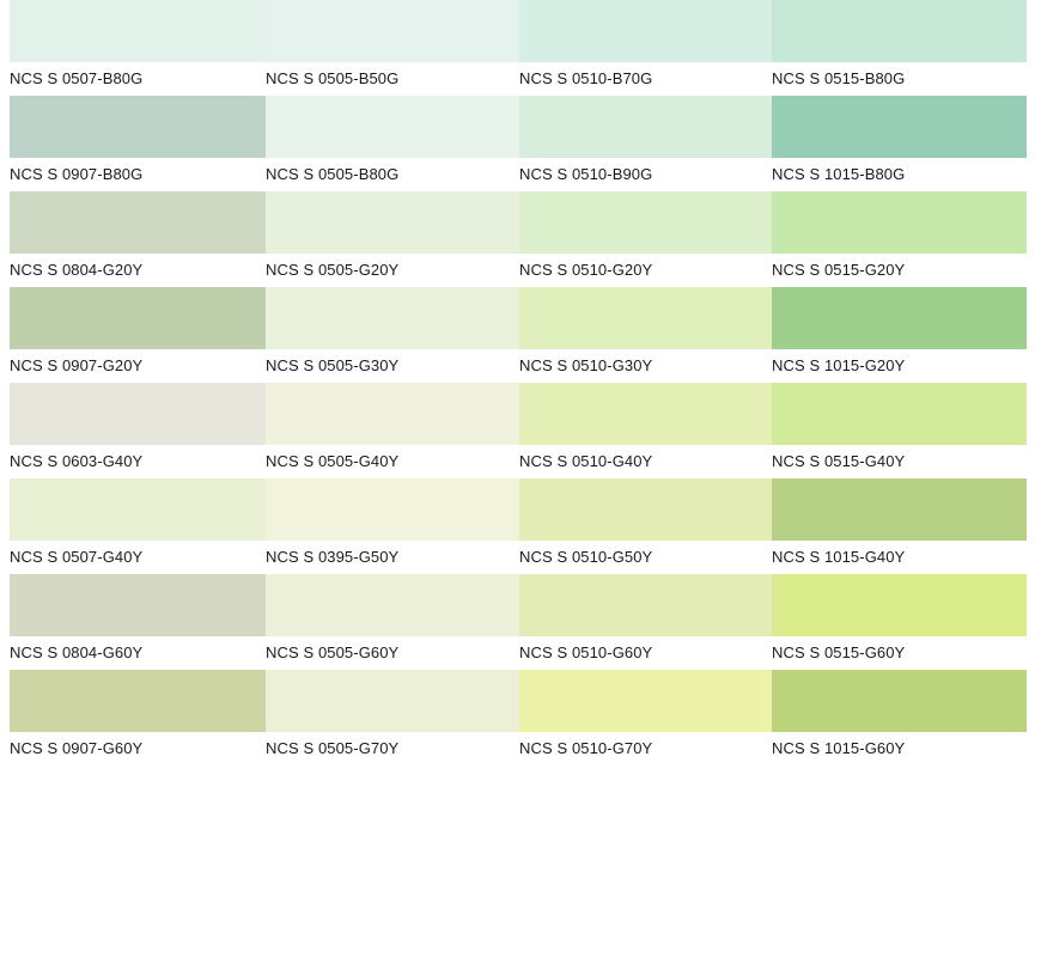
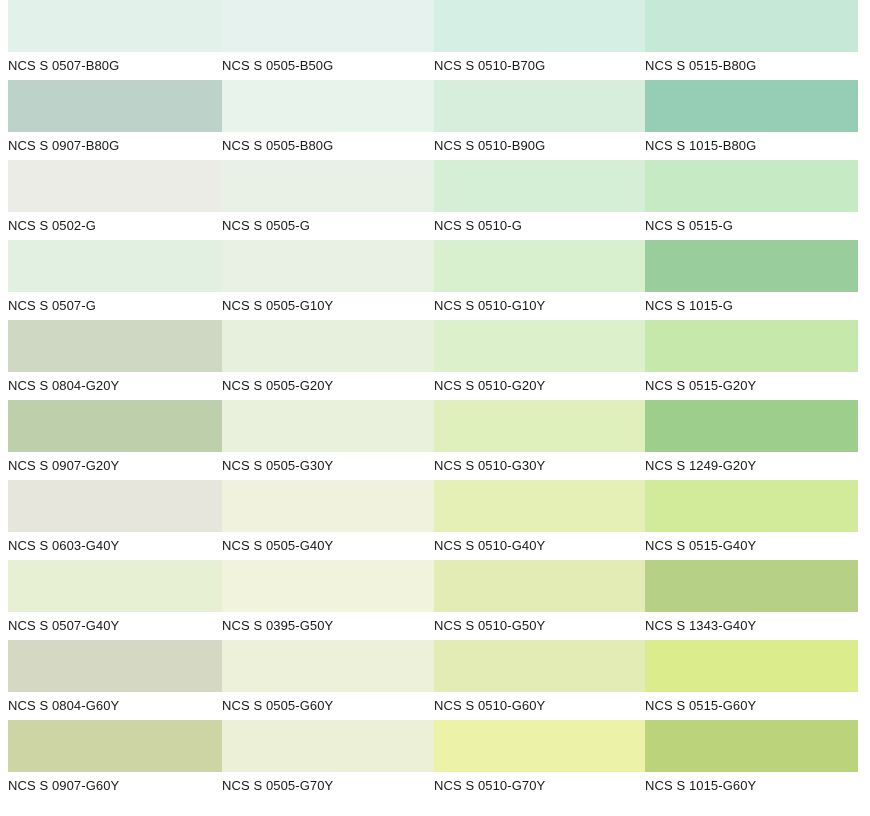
  NCS S 0507-B80G
  NCS S 0505-B50G
  NCS S 0510-B70G
  NCS S 0515-B80G
  NCS S 0907-B80G
  NCS S 0505-B80G
  NCS S 0510-B90G
  NCS S 1015-B80G
+ NCS S 0502-G
+ NCS S 0505-G
+ NCS S 0510-G
+ NCS S 0515-G
+ NCS S 0507-G
+ NCS S 0505-G10Y
+ NCS S 0510-G10Y
+ NCS S 1015-G
  NCS S 0804-G20Y
  NCS S 0505-G20Y
  NCS S 0510-G20Y
  NCS S 0515-G20Y
  NCS S 0907-G20Y
  NCS S 0505-G30Y
  NCS S 0510-G30Y
- NCS S 1015-G20Y
+ NCS S 1249-G20Y
  NCS S 0603-G40Y
  NCS S 0505-G40Y
  NCS S 0510-G40Y
  NCS S 0515-G40Y
  NCS S 0507-G40Y
  NCS S 0395-G50Y
  NCS S 0510-G50Y
- NCS S 1015-G40Y
+ NCS S 1343-G40Y
  NCS S 0804-G60Y
  NCS S 0505-G60Y
  NCS S 0510-G60Y
  NCS S 0515-G60Y
  NCS S 0907-G60Y
  NCS S 0505-G70Y
  NCS S 0510-G70Y
  NCS S 1015-G60Y
